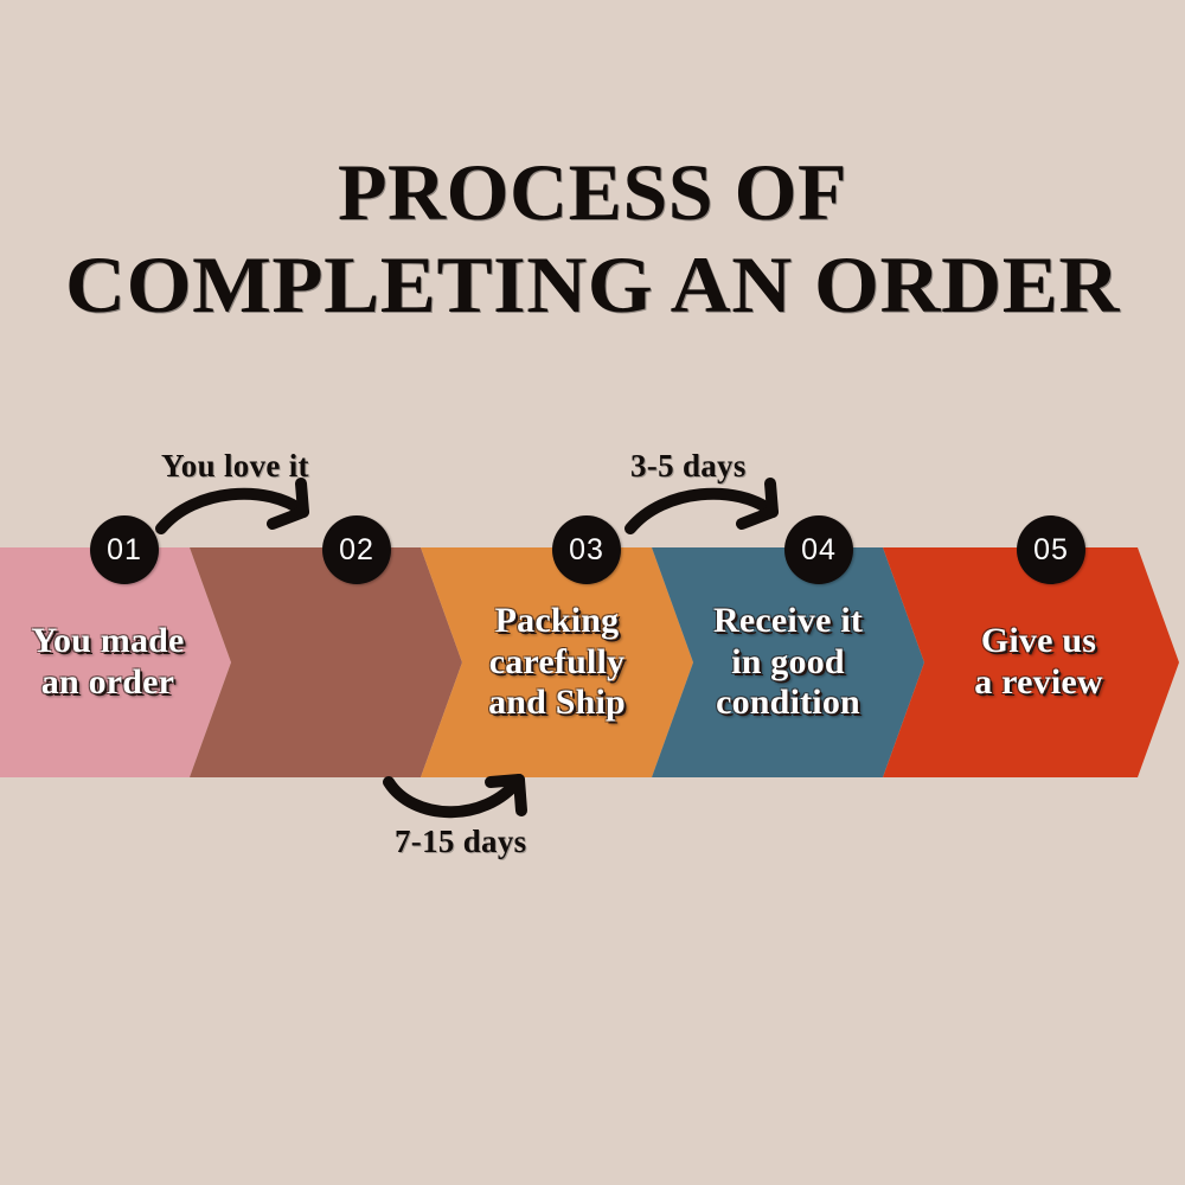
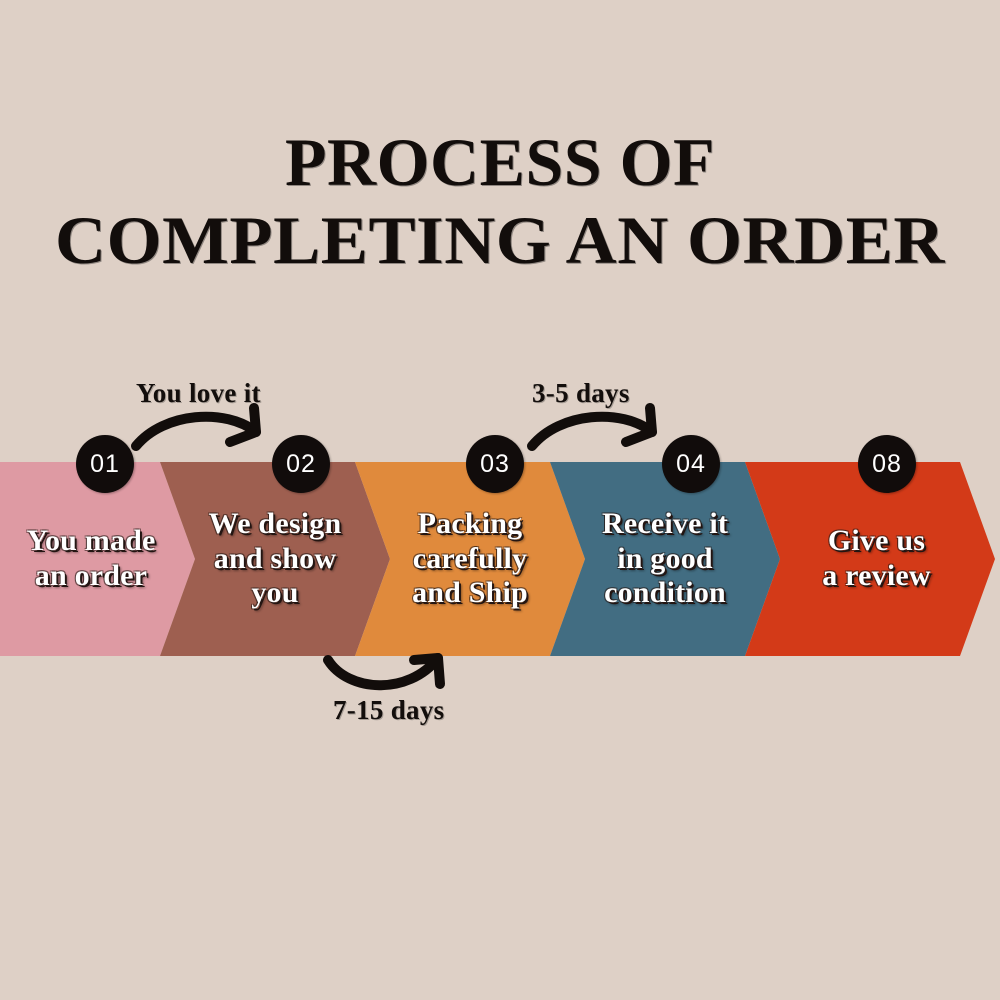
  PROCESS OF
  COMPLETING AN ORDER
  You made
  an order
+ We design
+ and show
+ you
  Packing
  carefully
  and Ship
  Receive it
  in good
  condition
  Give us
  a review
  01
  02
  03
  04
- 05
+ 08
  You love it
  3-5 days
  7-15 days
